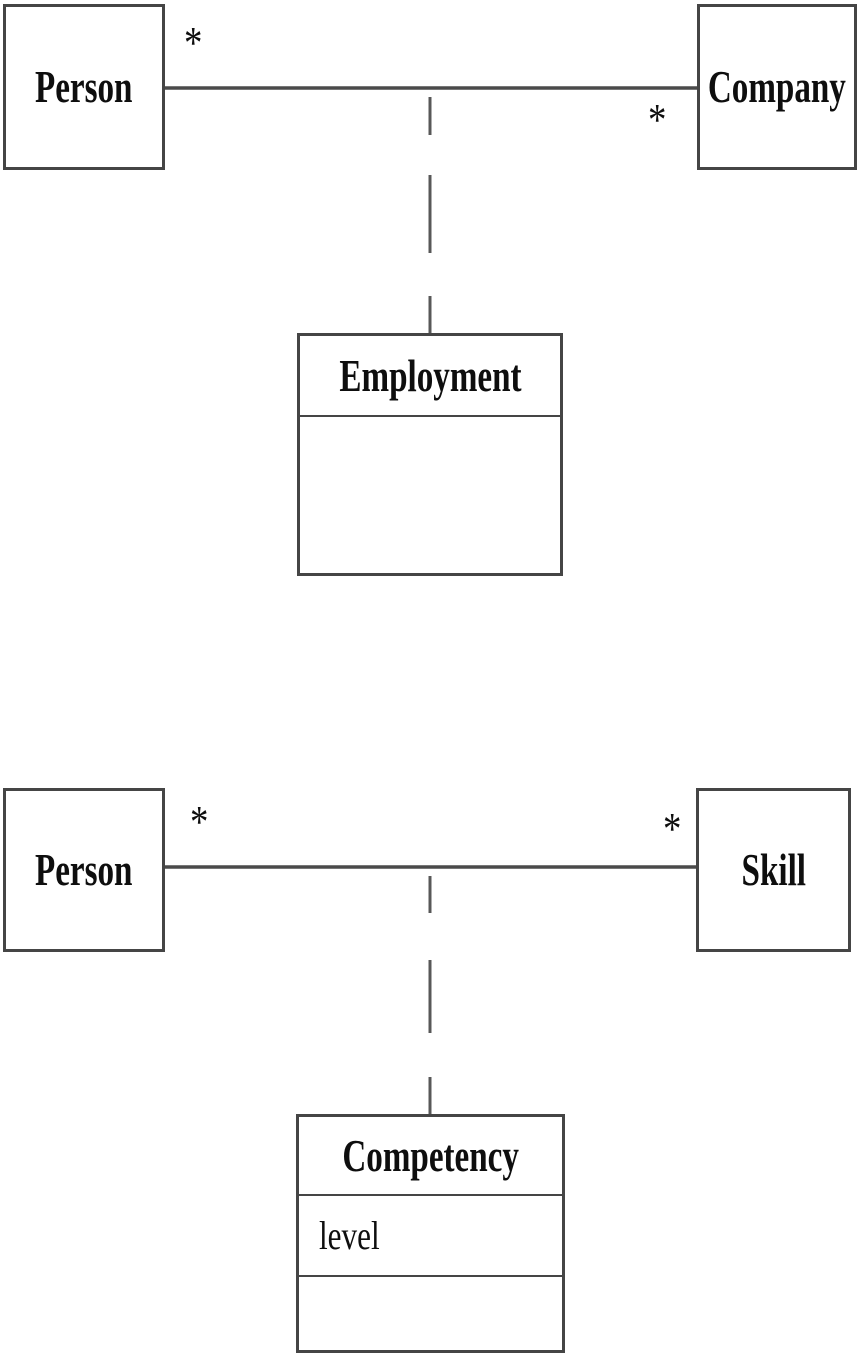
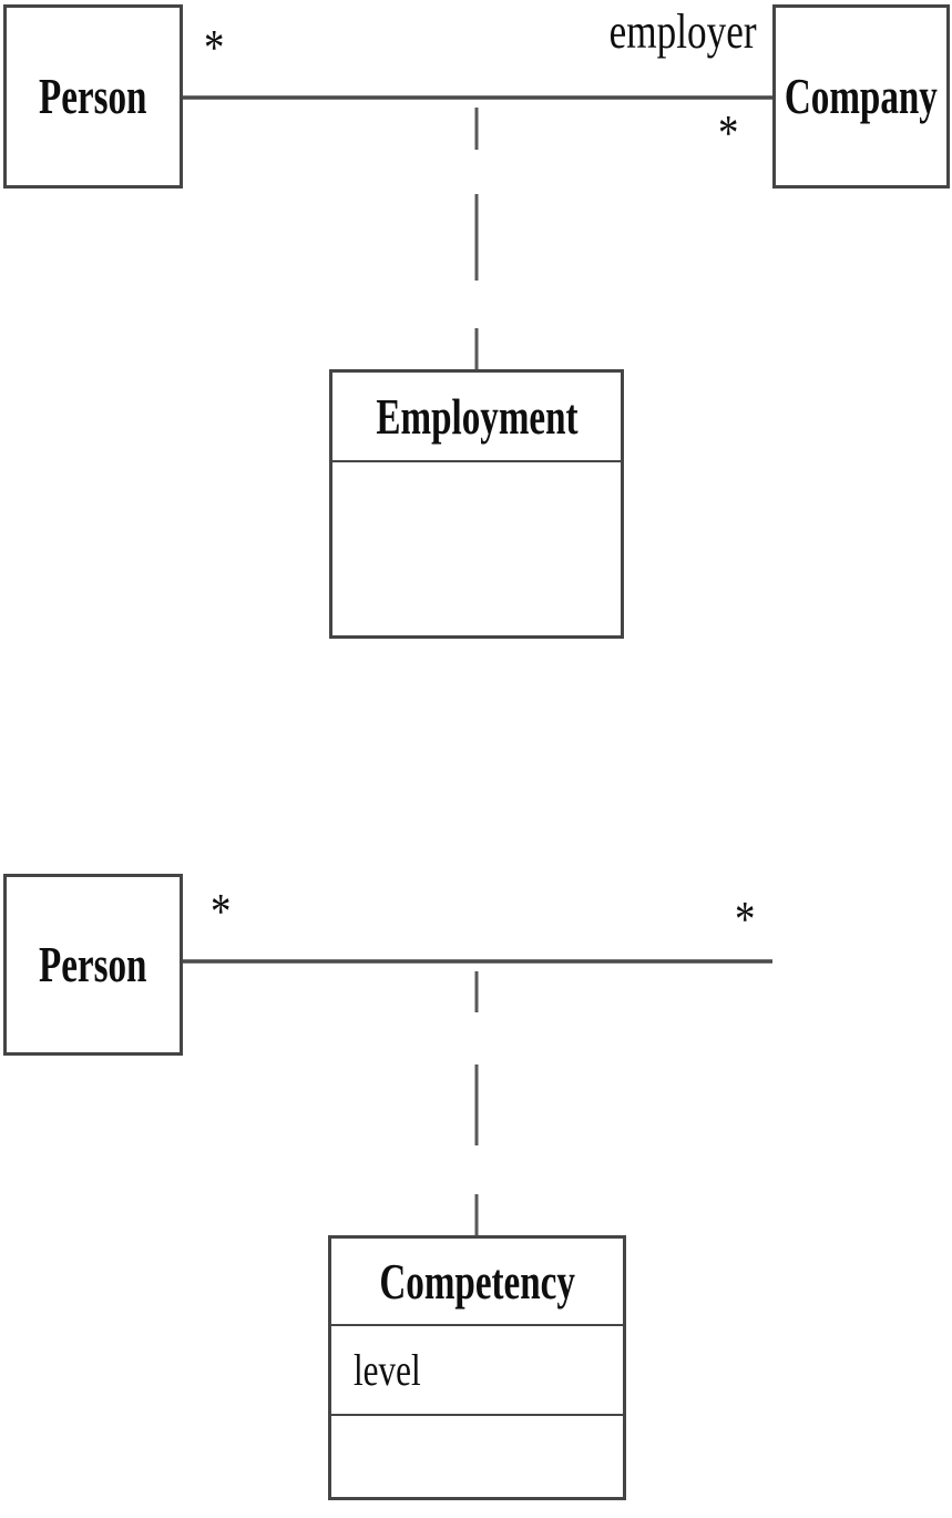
  Person
  Company
  *
+ employer
  *
  Employment
  Person
- Skill
  *
  *
  Competency
  level
